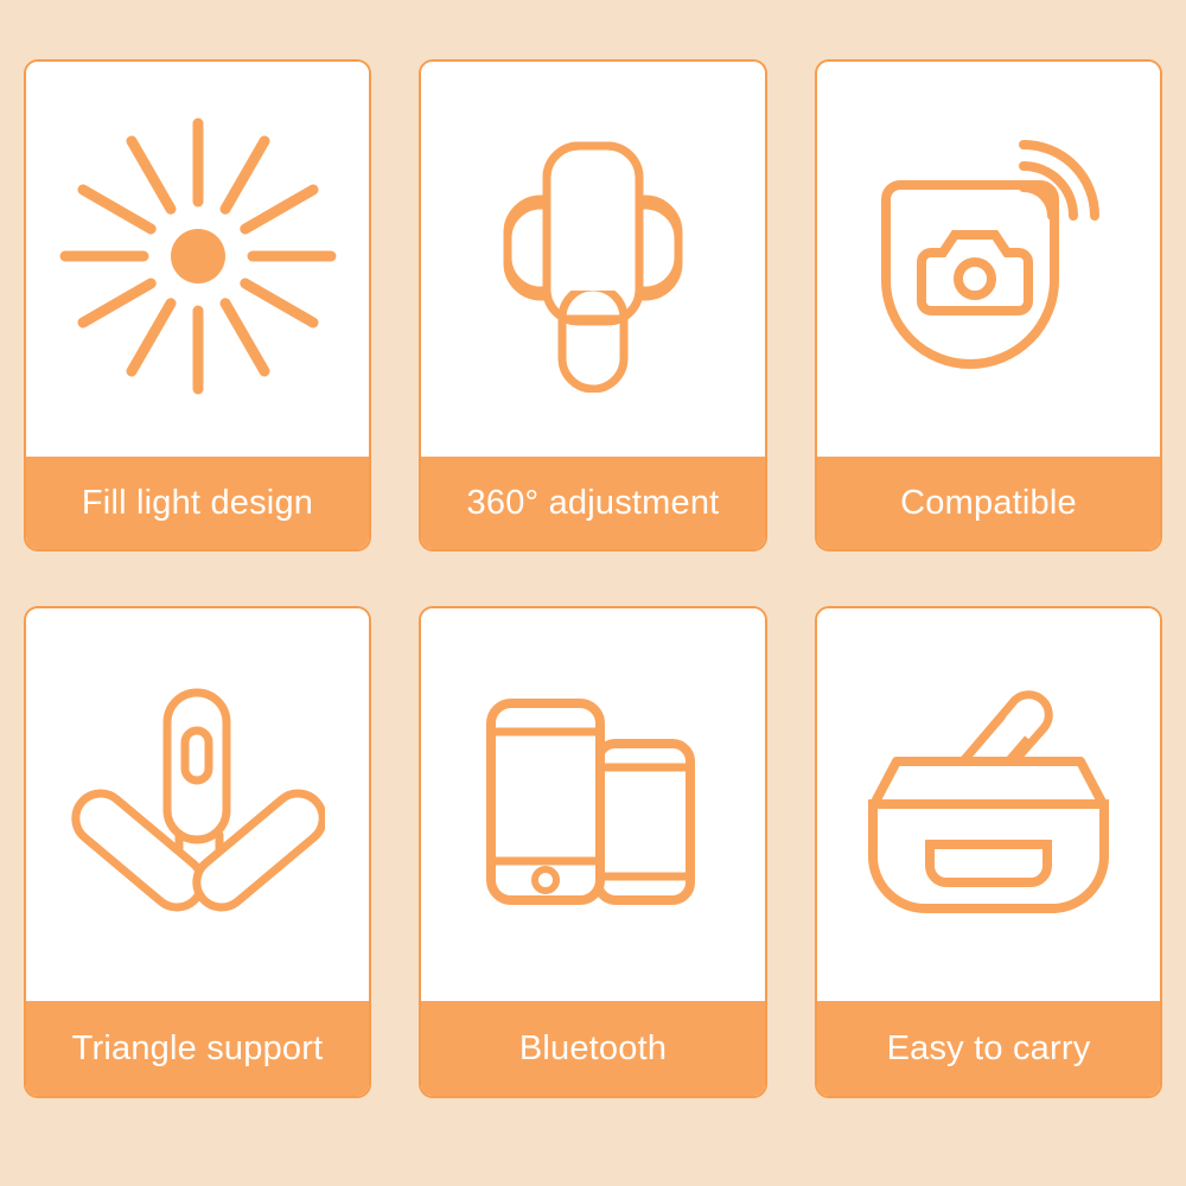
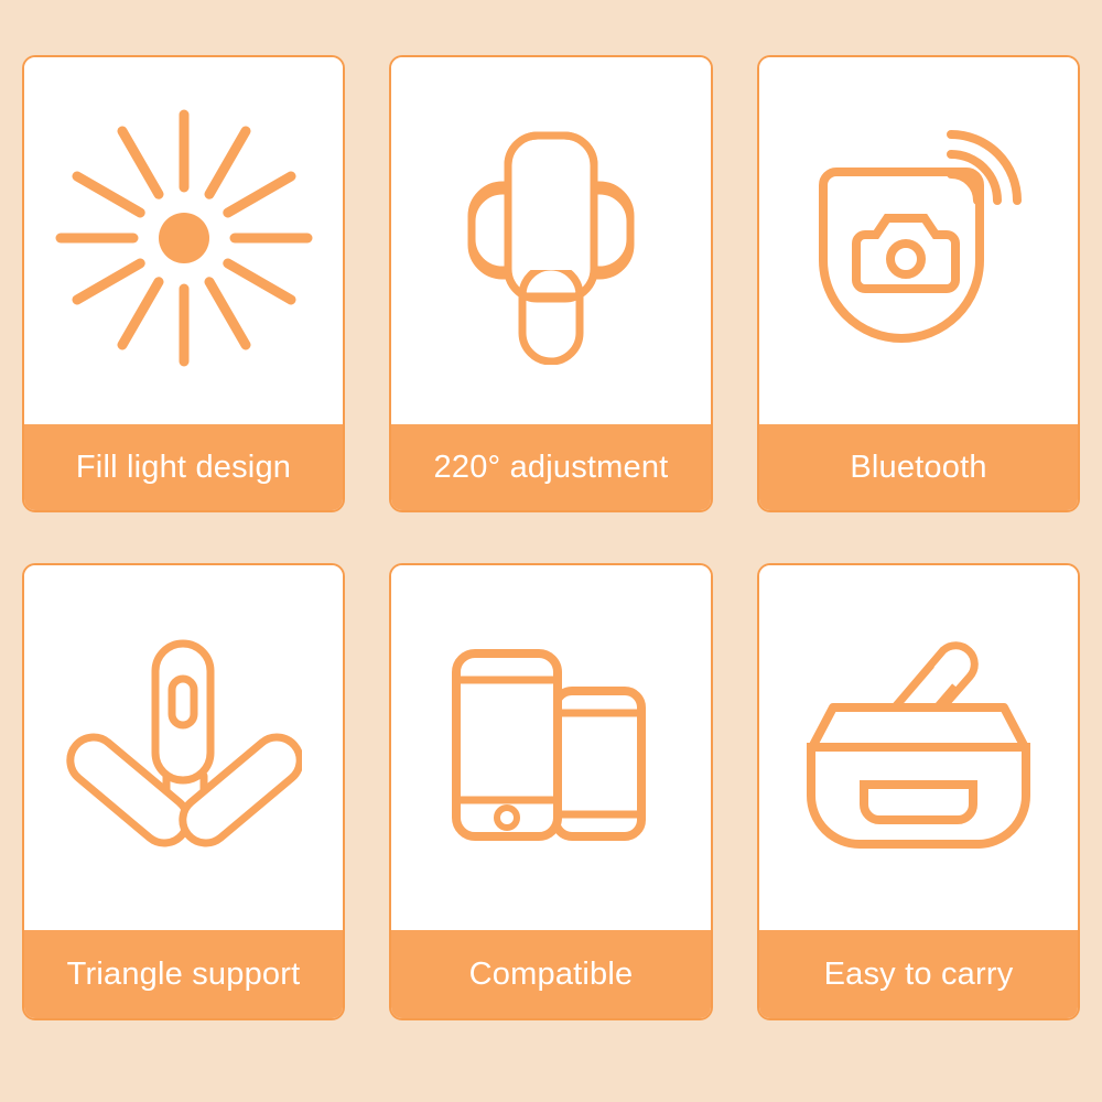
  Fill light design
- 360° adjustment
+ 220° adjustment
- Compatible
+ Bluetooth
  Triangle support
- Bluetooth
+ Compatible
  Easy to carry
